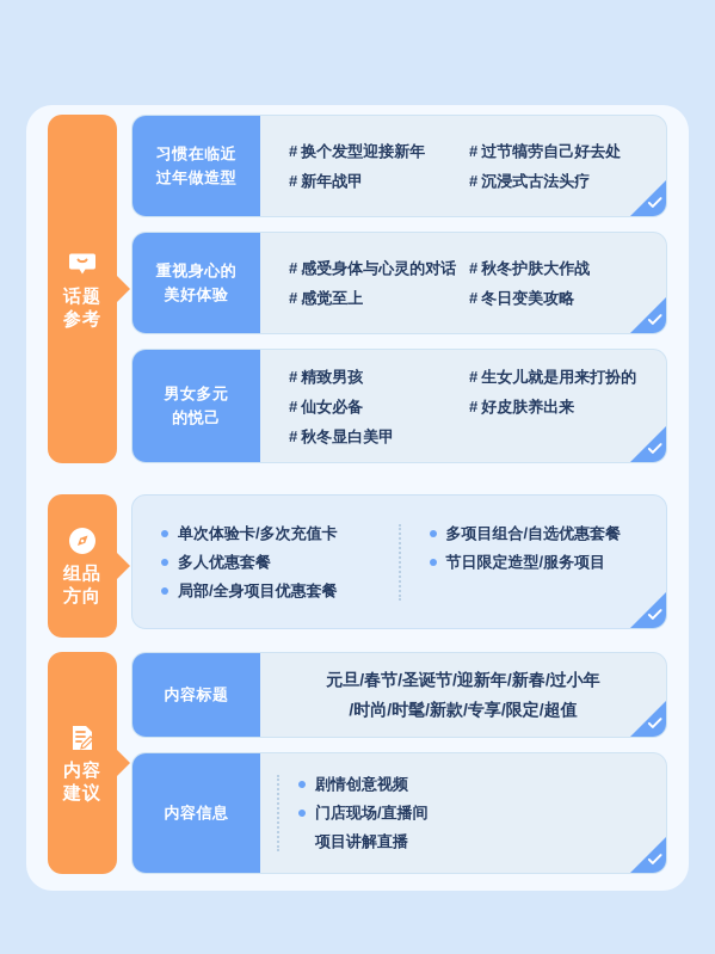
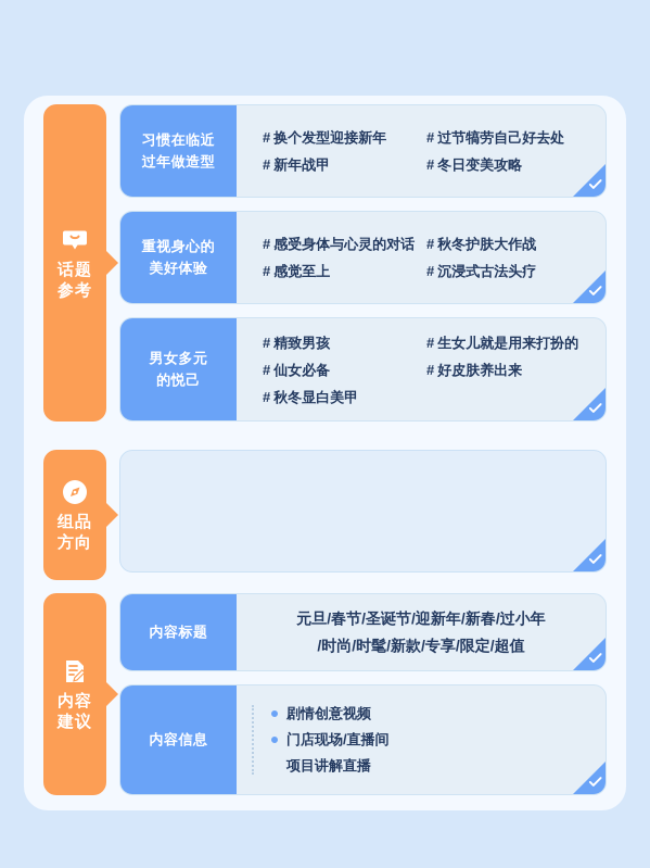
  话题
  参考
  习惯在临近
  过年做造型
  # 换个发型迎接新年
  # 新年战甲
  # 过节犒劳自己好去处
- # 沉浸式古法头疗
+ # 冬日变美攻略
  重视身心的
  美好体验
  # 感受身体与心灵的对话
  # 感觉至上
  # 秋冬护肤大作战
- # 冬日变美攻略
+ # 沉浸式古法头疗
  男女多元
  的悦己
  # 精致男孩
  # 仙女必备
  # 秋冬显白美甲
  # 生女儿就是用来打扮的
  # 好皮肤养出来
  组品
  方向
- 单次体验卡/多次充值卡
- 多人优惠套餐
- 局部/全身项目优惠套餐
- 多项目组合/自选优惠套餐
- 节日限定造型/服务项目
  内容
  建议
  内容标题
  元旦/春节/圣诞节/迎新年/新春/过小年
  /时尚/时髦/新款/专享/限定/超值
  内容信息
  剧情创意视频
  门店现场/直播间
  项目讲解直播
